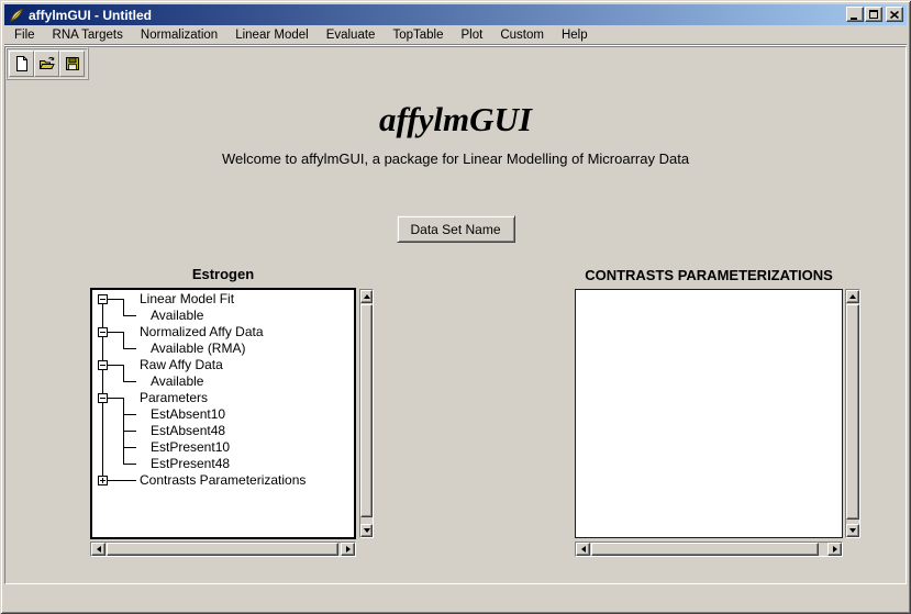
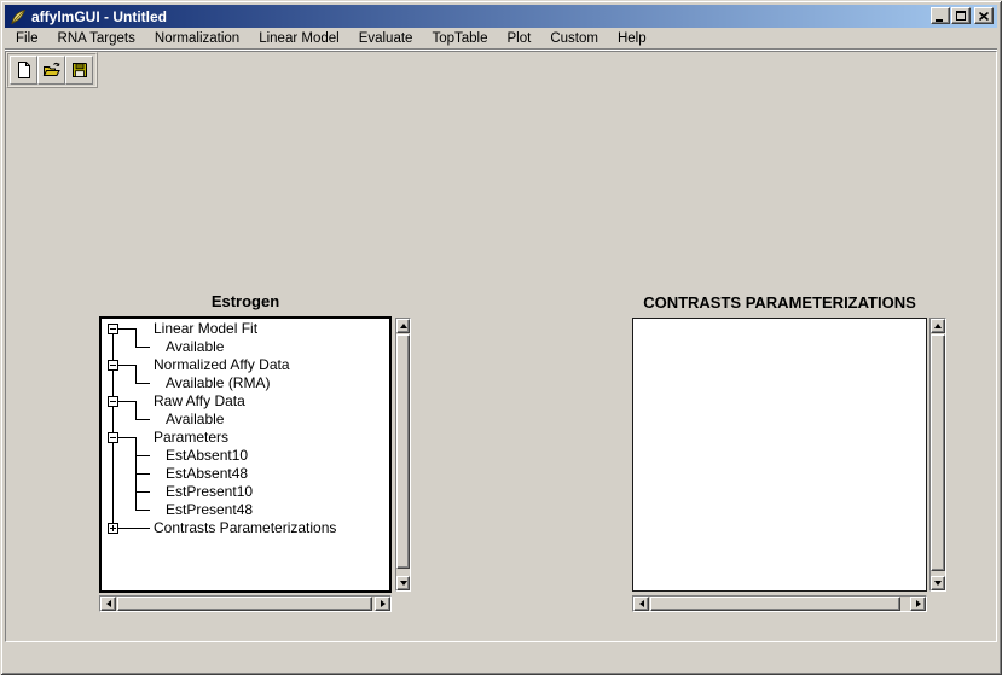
  affylmGUI - Untitled
  File
  RNA Targets
  Normalization
  Linear Model
  Evaluate
  TopTable
  Plot
  Custom
  Help
- affylmGUI
- Welcome to affylmGUI, a package for Linear Modelling of Microarray Data
- Data Set Name
  Estrogen
  Linear Model Fit
  Available
  Normalized Affy Data
  Available (RMA)
  Raw Affy Data
  Available
  Parameters
  EstAbsent10
  EstAbsent48
  EstPresent10
  EstPresent48
  Contrasts Parameterizations
  CONTRASTS PARAMETERIZATIONS
